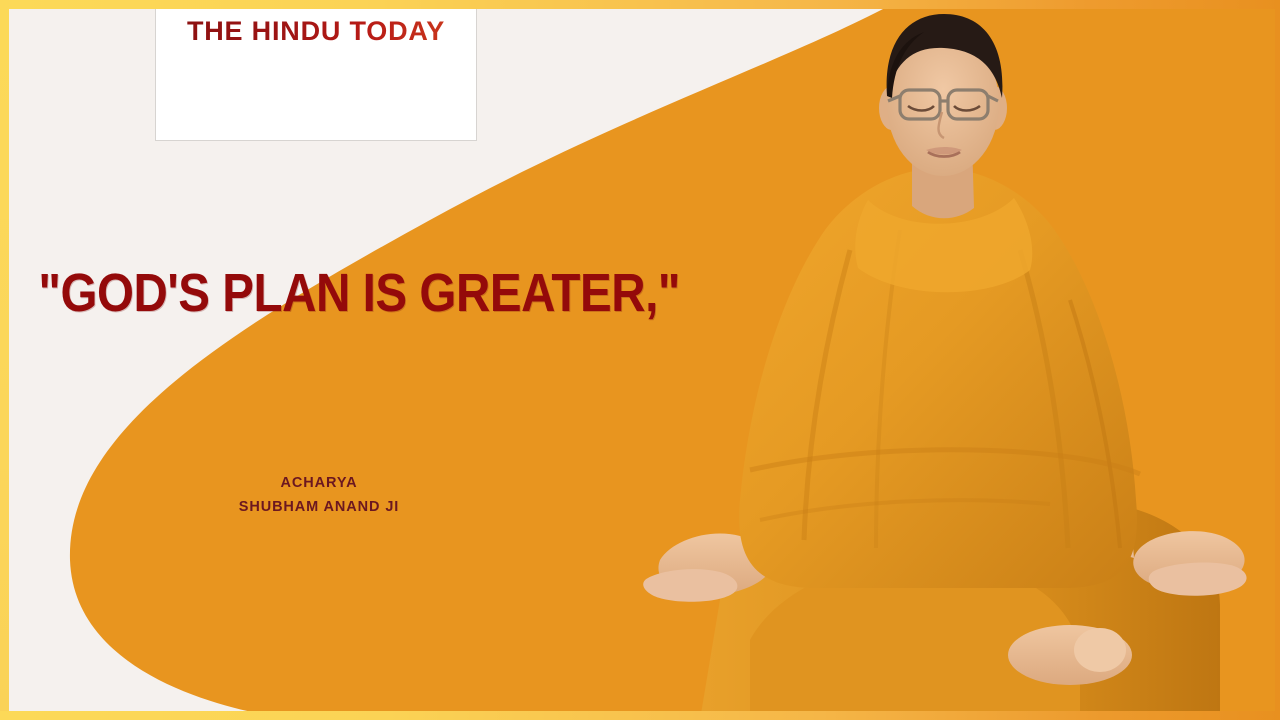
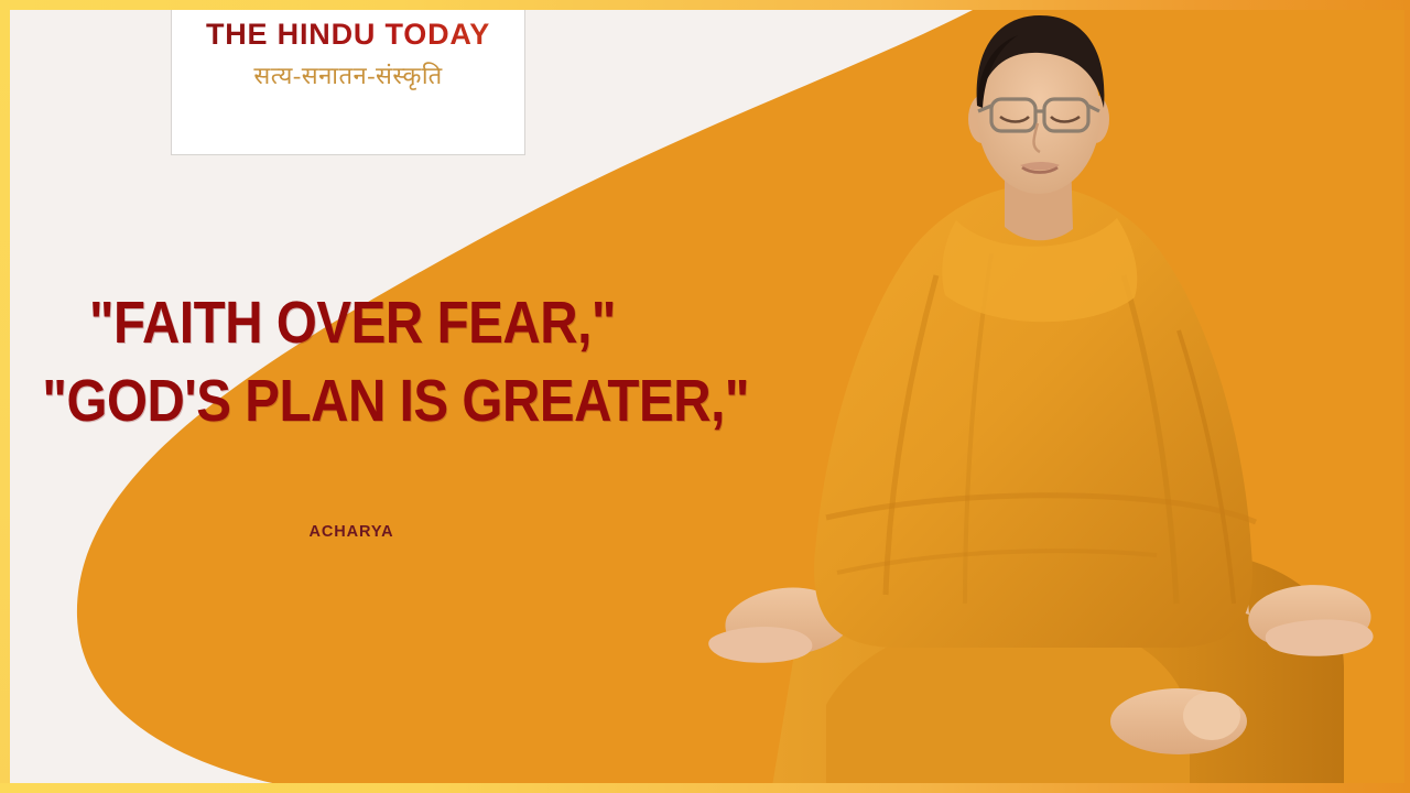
  THE HINDU TODAY
+ सत्य-सनातन-संस्कृति
+ "FAITH OVER FEAR,"
  "GOD'S PLAN IS GREATER,"
  ACHARYA
- SHUBHAM ANAND JI
